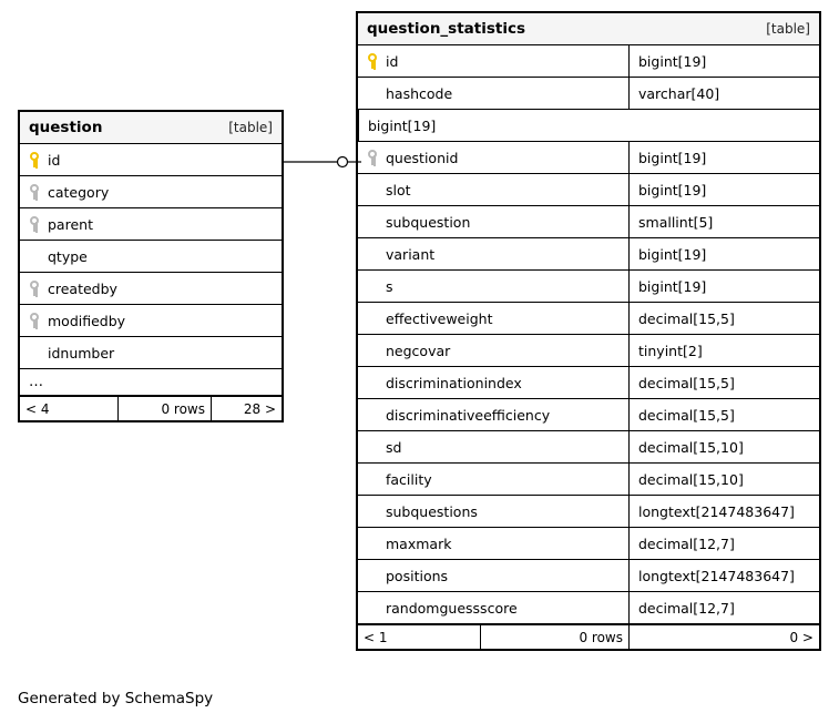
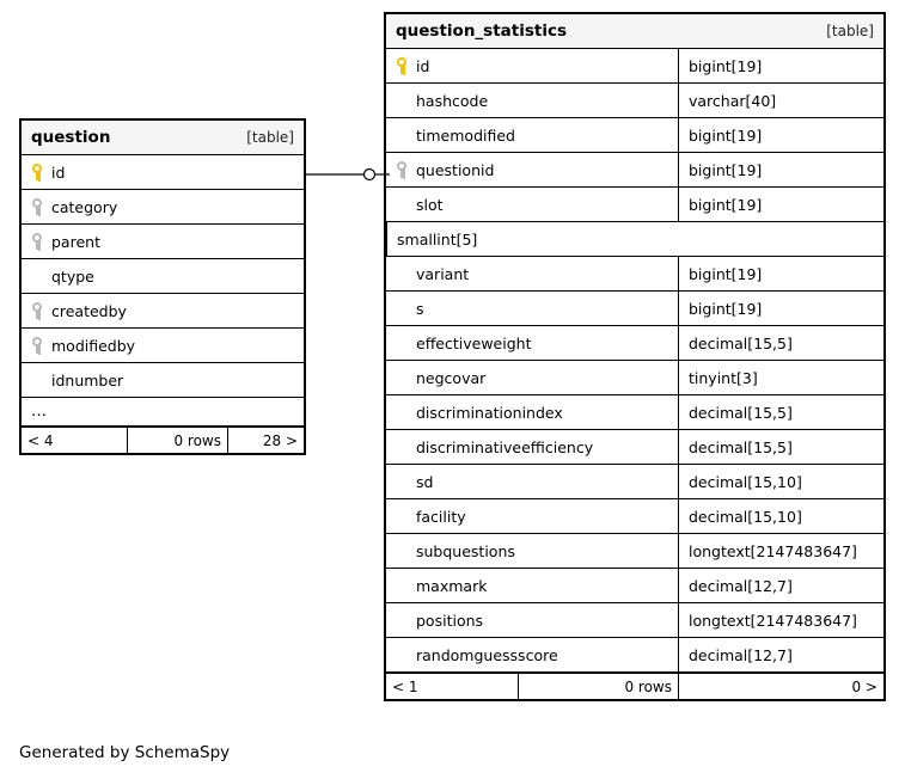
  question
  [table]
  id
  category
  parent
  qtype
  createdby
  modifiedby
  idnumber
  …
  < 4
  0 rows
  28 >
  question_statistics
  [table]
  id
  bigint[19]
  hashcode
  varchar[40]
+ timemodified
  bigint[19]
  questionid
  bigint[19]
  slot
  bigint[19]
- subquestion
  smallint[5]
  variant
  bigint[19]
  s
  bigint[19]
  effectiveweight
  decimal[15,5]
  negcovar
- tinyint[2]
+ tinyint[3]
  discriminationindex
  decimal[15,5]
  discriminativeefficiency
  decimal[15,5]
  sd
  decimal[15,10]
  facility
  decimal[15,10]
  subquestions
  longtext[2147483647]
  maxmark
  decimal[12,7]
  positions
  longtext[2147483647]
  randomguessscore
  decimal[12,7]
  < 1
  0 rows
  0 >
  Generated by SchemaSpy
